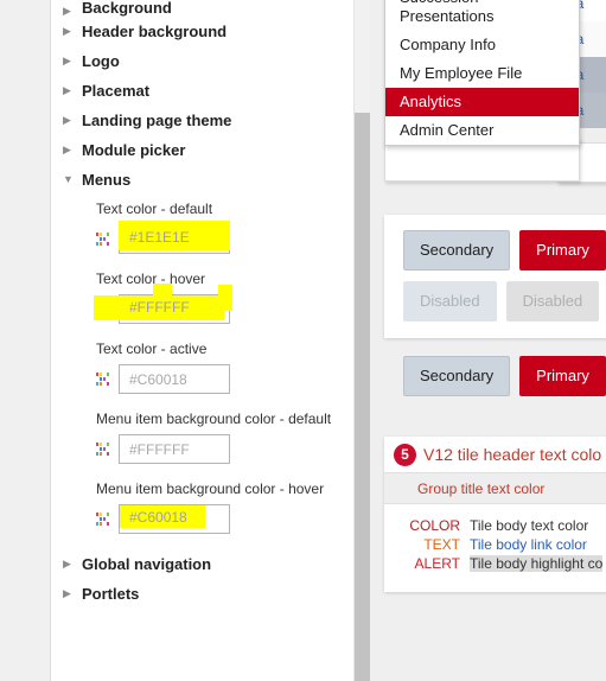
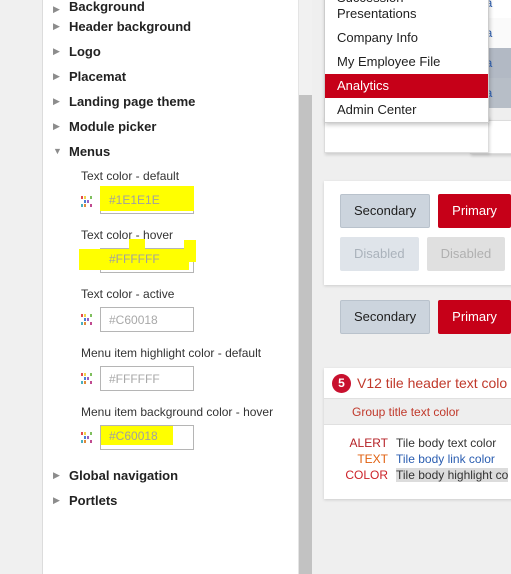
  ▶
  Background
  ▶
  Header background
  ▶
  Logo
  ▶
  Placemat
  ▶
  Landing page theme
  ▶
  Module picker
  ▼
  Menus
  Text color - default
  #1E1E1E
  Text color - hover
  #FFFFFF
  Text color - active
  #C60018
- Menu item background color - default
+ Menu item highlight color - default
  #FFFFFF
  Menu item background color - hover
  #C60018
  ▶
  Global navigation
  ▶
  Portlets
  Presentations
  Company Info
  My Employee File
  Analytics
  Admin Center
  Secondary
  Primary
  Disabled
  Disabled
  Secondary
  Primary
  5
  V12 tile header text colo
  Group title text color
- COLOR
+ ALERT
  TEXT
- ALERT
+ COLOR
  Tile body text color
  Tile body link color
  Tile body highlight co
